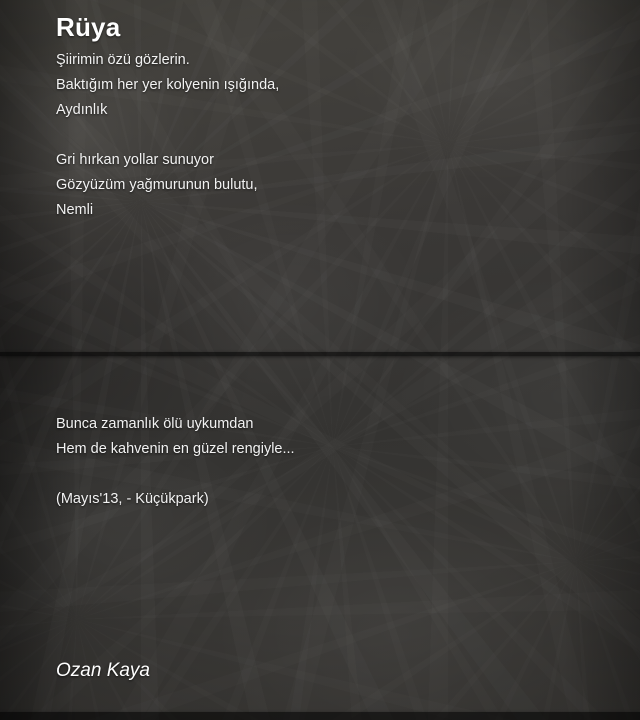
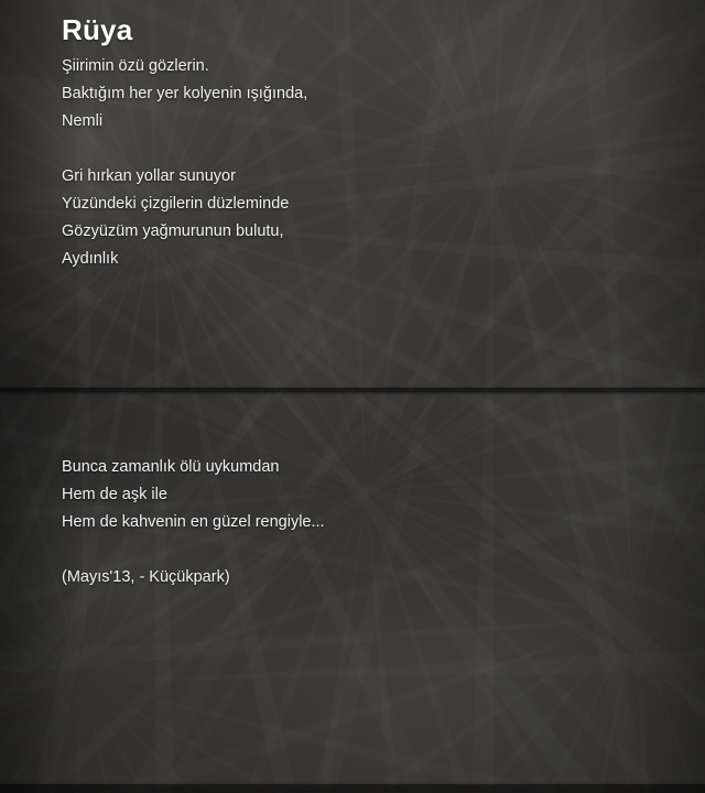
  Rüya
  Şiirimin özü gözlerin.
  Baktığım her yer kolyenin ışığında,
- Aydınlık
+ Nemli
  Gri hırkan yollar sunuyor
+ Yüzündeki çizgilerin düzleminde
  Gözyüzüm yağmurunun bulutu,
- Nemli
+ Aydınlık
  Bunca zamanlık ölü uykumdan
+ Hem de aşk ile
  Hem de kahvenin en güzel rengiyle...
  (Mayıs'13, - Küçükpark)
- Ozan Kaya
